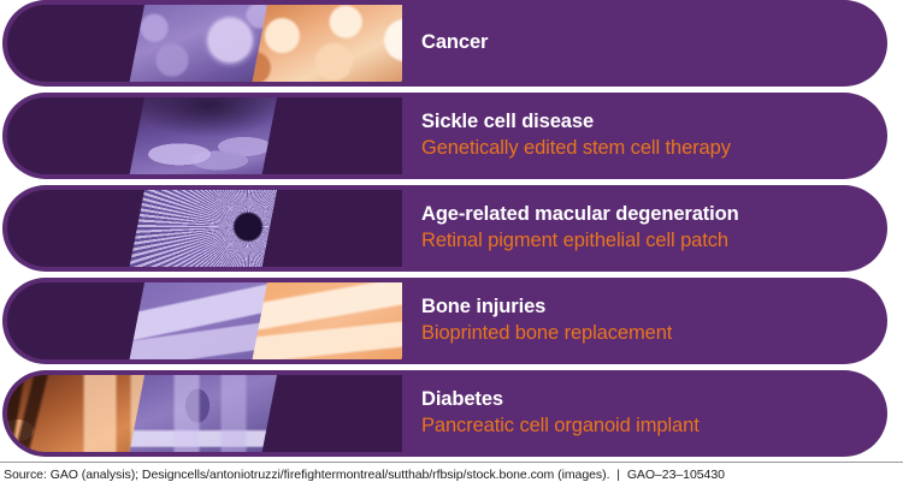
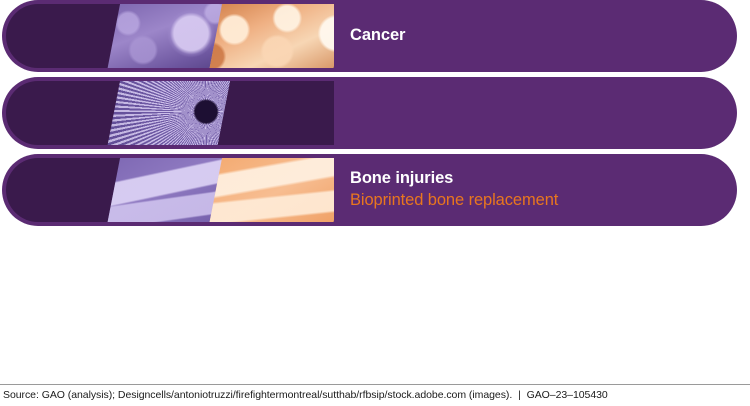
  Cancer
- Sickle cell disease
- Genetically edited stem cell therapy
- Age-related macular degeneration
- Retinal pigment epithelial cell patch
  Bone injuries
  Bioprinted bone replacement
- Diabetes
- Pancreatic cell organoid implant
- Source: GAO (analysis); Designcells/antoniotruzzi/firefightermontreal/sutthab/rfbsip/stock.bone.com (images). | GAO–23–105430
+ Source: GAO (analysis); Designcells/antoniotruzzi/firefightermontreal/sutthab/rfbsip/stock.adobe.com (images). | GAO–23–105430
